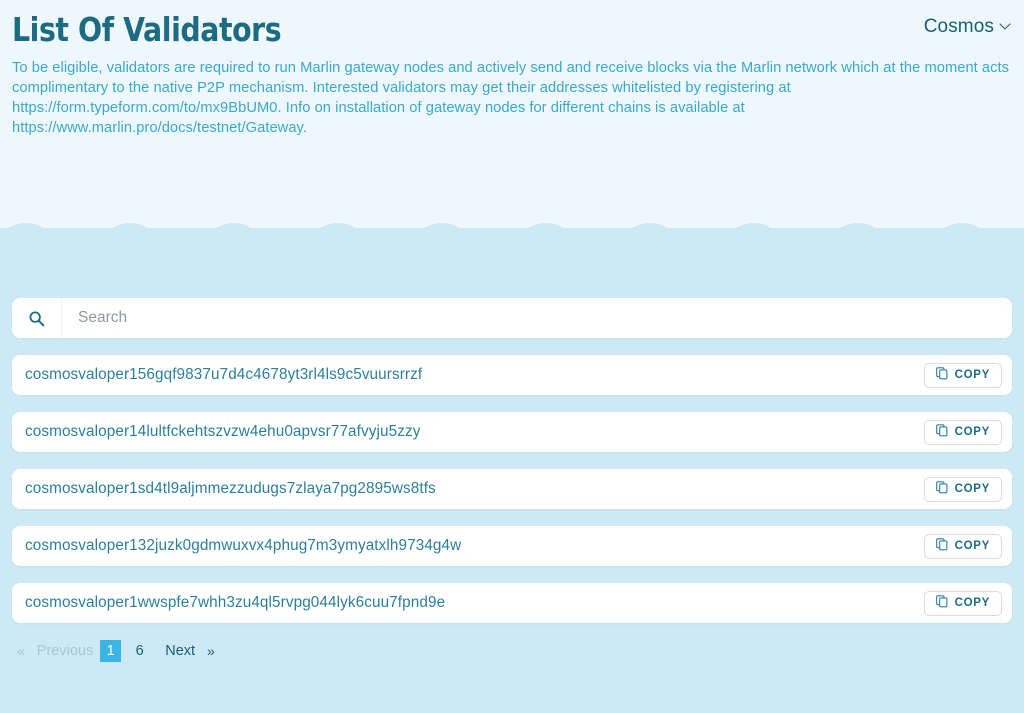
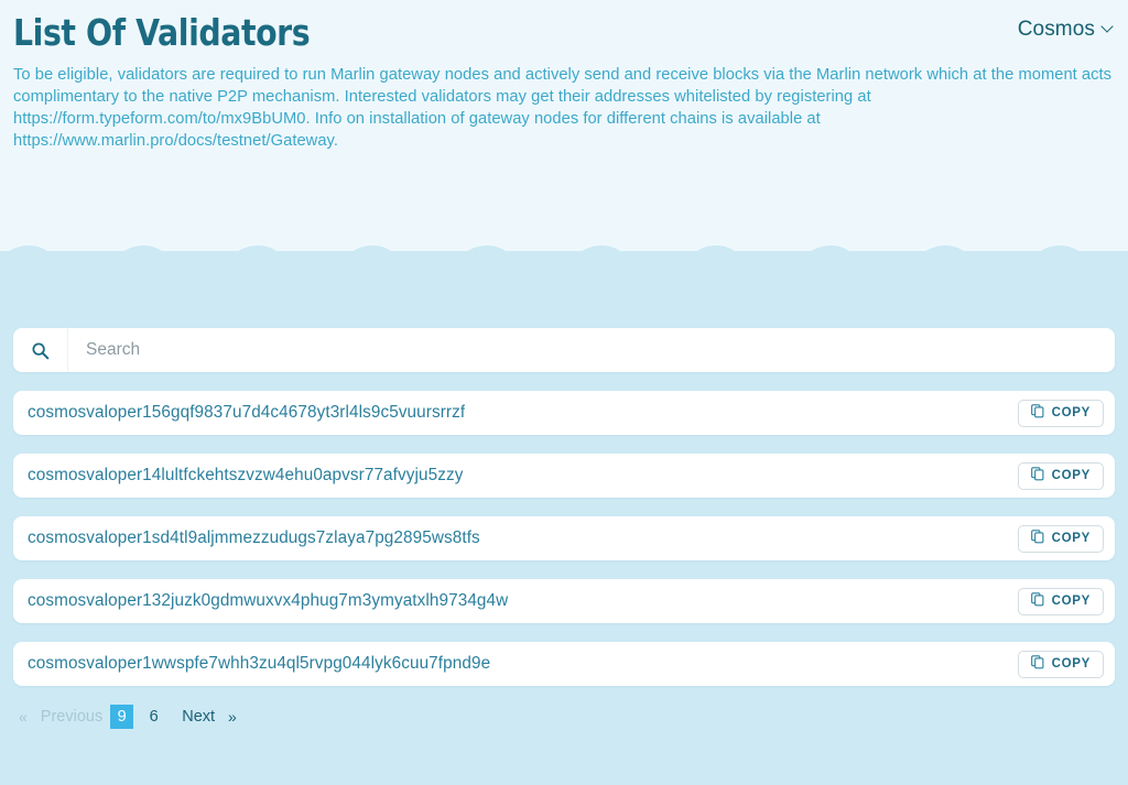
  List Of Validators
  Cosmos
  To be eligible, validators are required to run Marlin gateway nodes and actively send and receive blocks via the Marlin network which at the moment acts complimentary to the native P2P mechanism. Interested validators may get their addresses whitelisted by registering at https://form.typeform.com/to/mx9BbUM0. Info on installation of gateway nodes for different chains is available at https://www.marlin.pro/docs/testnet/Gateway.
  Search
  cosmosvaloper156gqf9837u7d4c4678yt3rl4ls9c5vuursrrzf
  COPY
  cosmosvaloper14lultfckehtszvzw4ehu0apvsr77afvyju5zzy
  COPY
  cosmosvaloper1sd4tl9aljmmezzudugs7zlaya7pg2895ws8tfs
  COPY
  cosmosvaloper132juzk0gdmwuxvx4phug7m3ymyatxlh9734g4w
  COPY
  cosmosvaloper1wwspfe7whh3zu4ql5rvpg044lyk6cuu7fpnd9e
  COPY
  «
  Previous
- 1
+ 9
  6
  Next
  »
